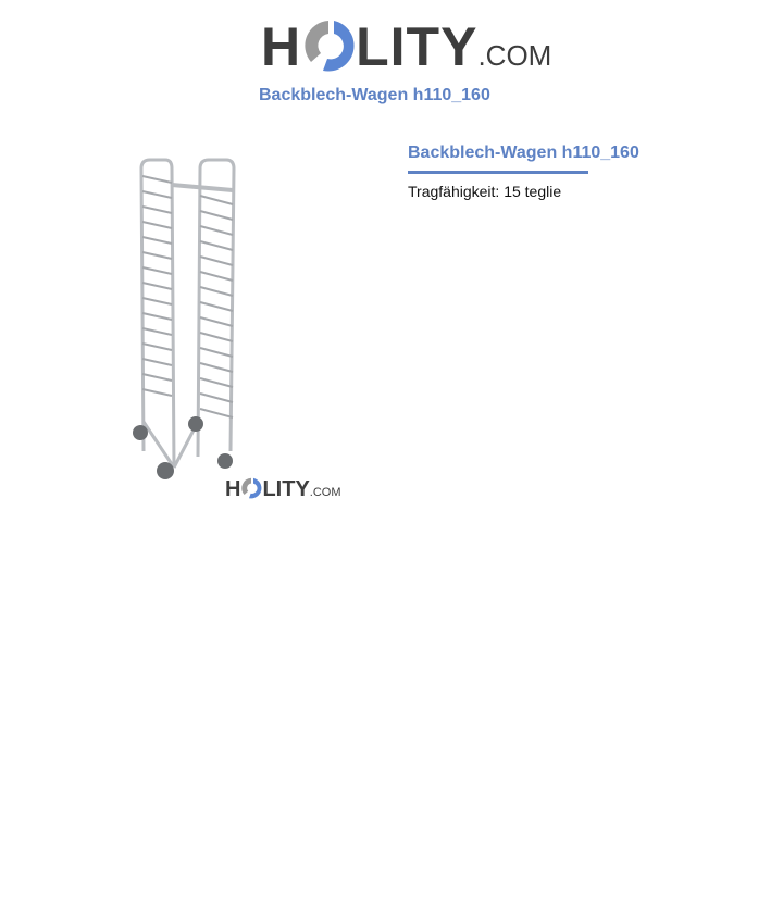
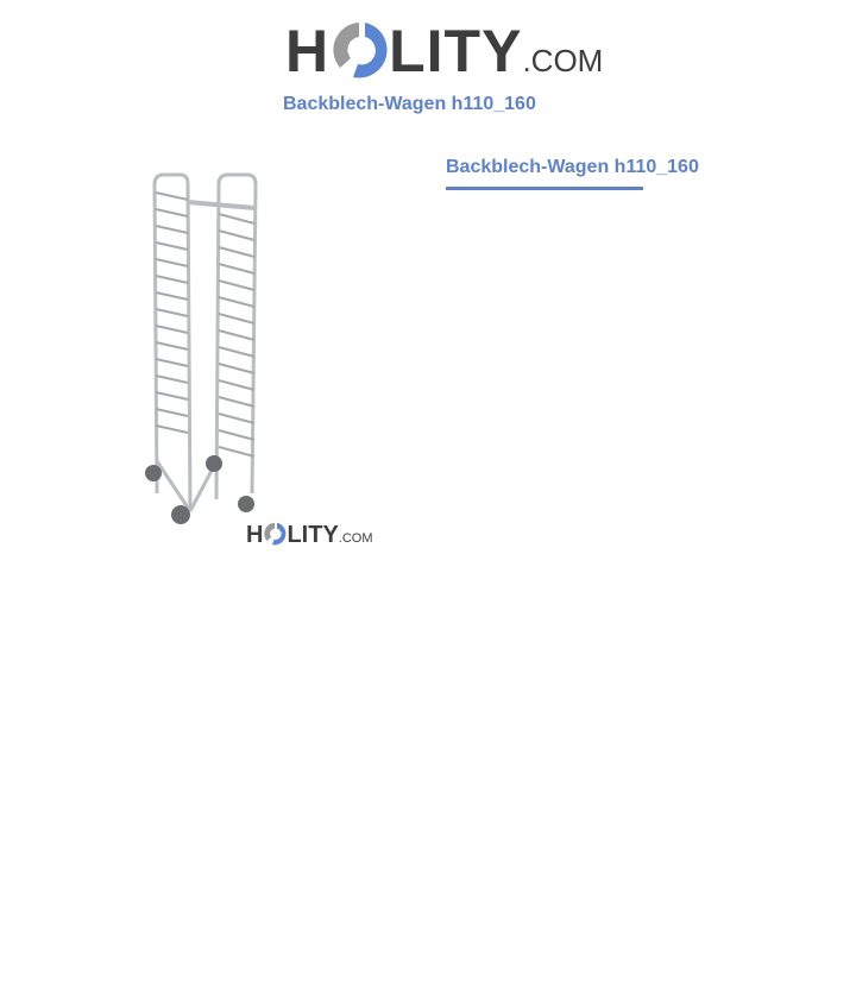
  H
  LITY
  .COM
  Backblech-Wagen h110_160
  H
  LITY
  .COM
  Backblech-Wagen h110_160
- Tragfähigkeit: 15 teglie
